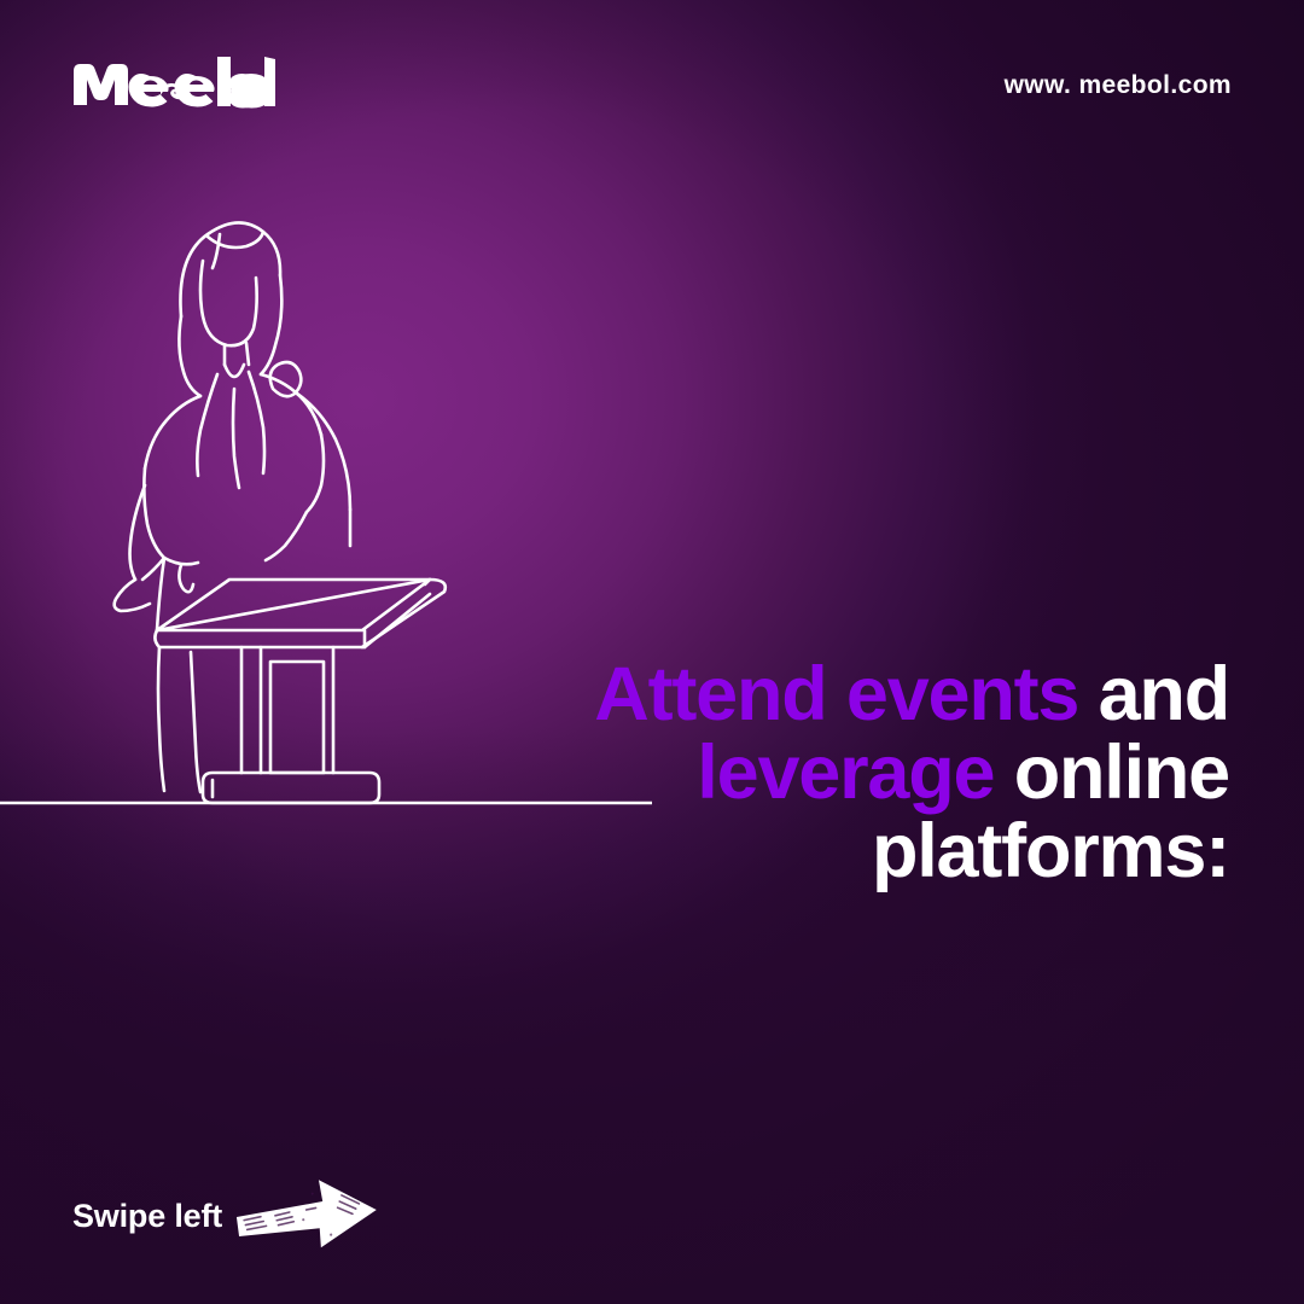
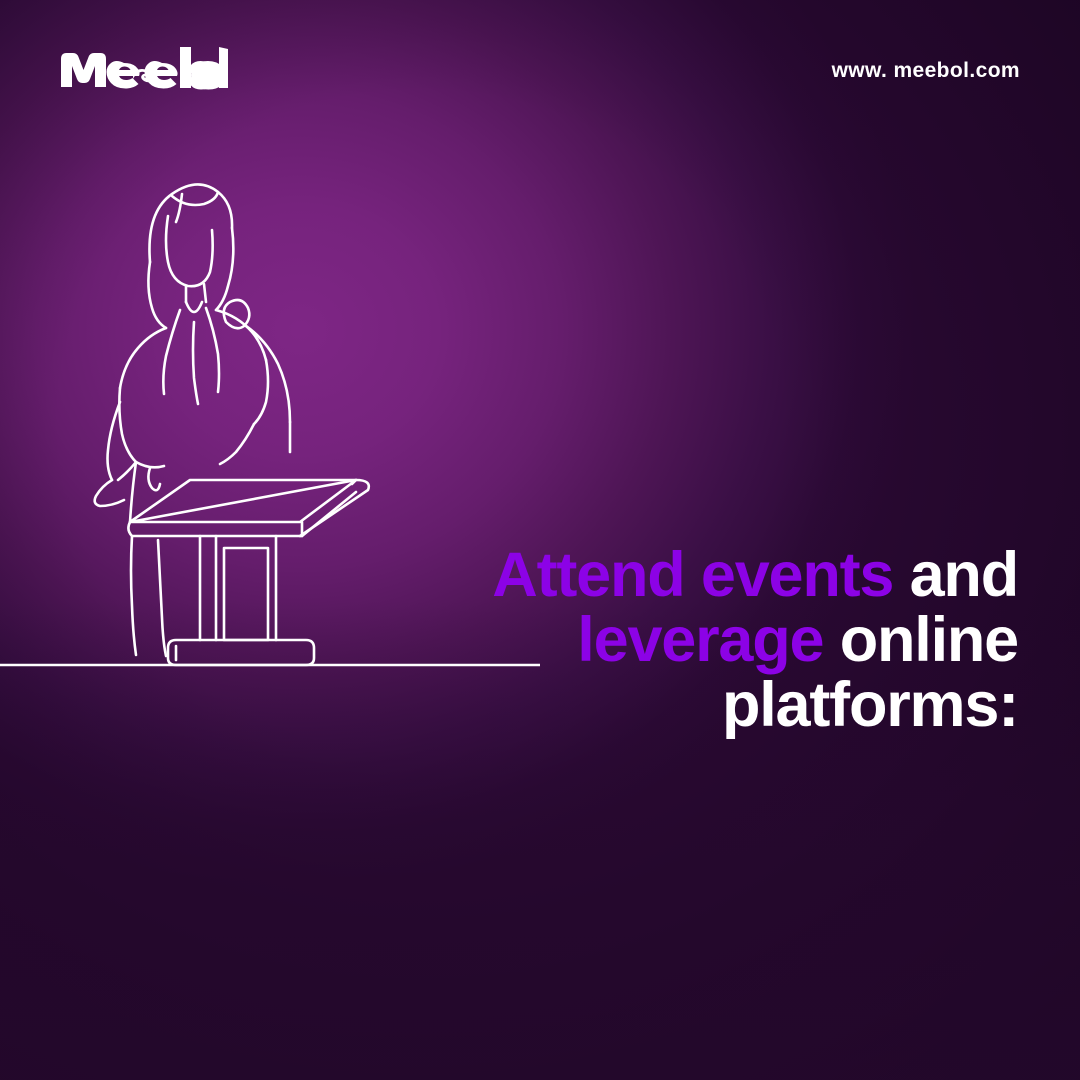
  www. meebol.com
  Attend events and
  leverage online
  platforms:
- Swipe left
